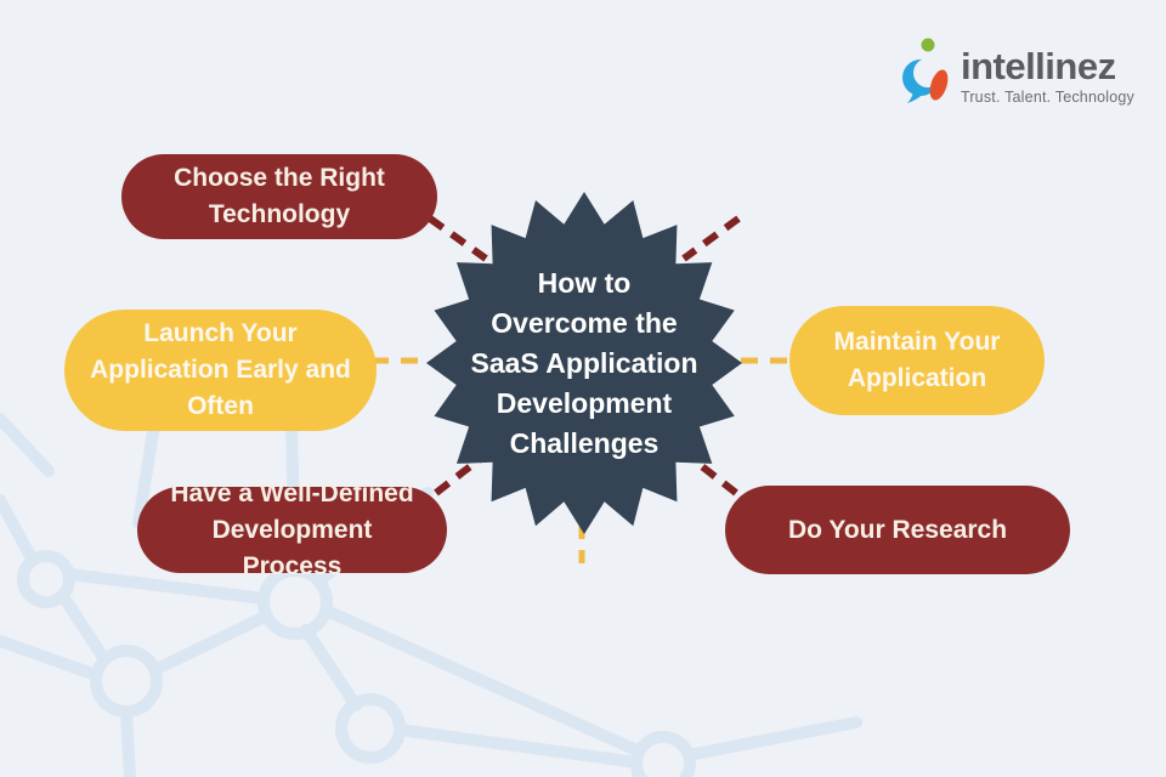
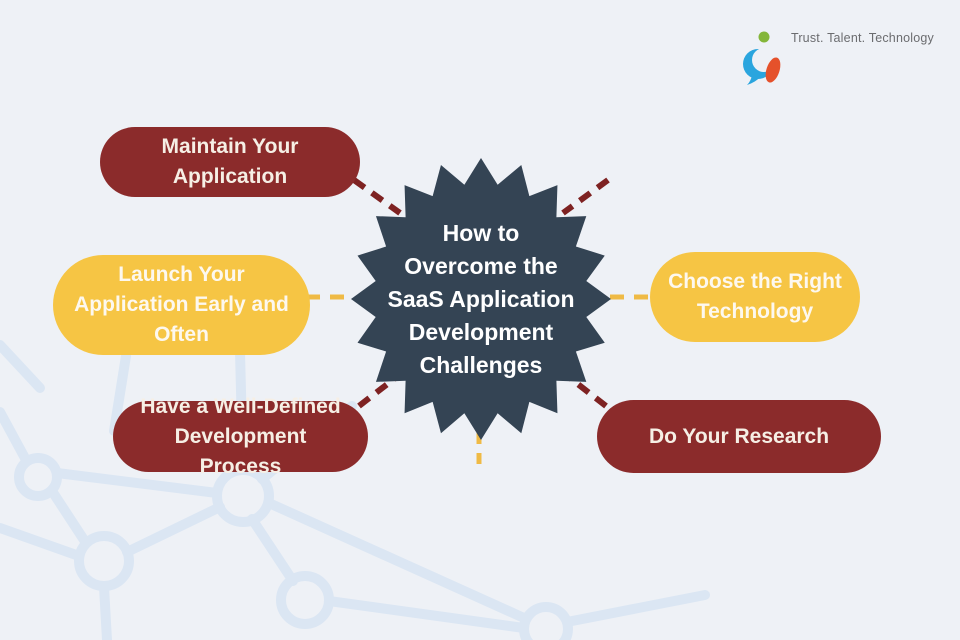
- intellinez
  Trust. Talent. Technology
  How to
  Overcome the
  SaaS Application
  Development
  Challenges
- Choose the Right Technology
+ Maintain Your Application
  Launch Your Application Early and Often
- Maintain Your Application
+ Choose the Right Technology
  Have a Well-Defined Development Process
  Do Your Research
